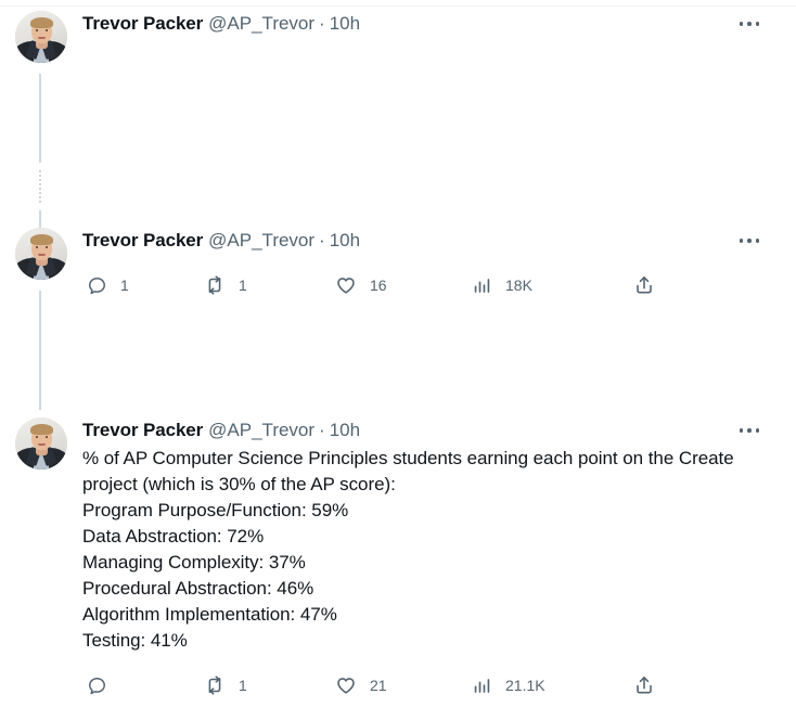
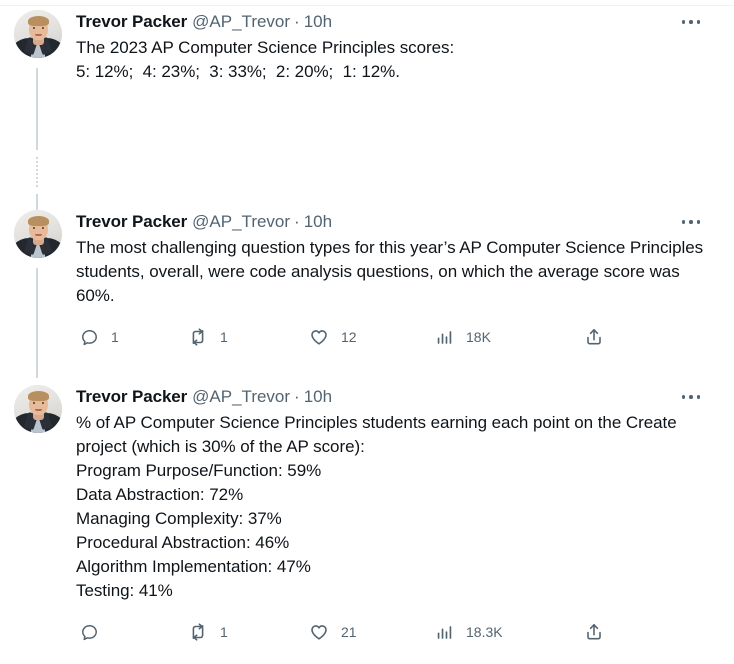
  Trevor Packer @AP_Trevor · 10h
+ The 2023 AP Computer Science Principles scores:
+ 5: 12%; 4: 23%; 3: 33%; 2: 20%; 1: 12%.
  Trevor Packer @AP_Trevor · 10h
+ The most challenging question types for this year’s AP Computer Science Principles students, overall, were code analysis questions, on which the average score was 60%.
  1
  1
- 16
+ 12
  18K
  Trevor Packer @AP_Trevor · 10h
  % of AP Computer Science Principles students earning each point on the Create project (which is 30% of the AP score):
  Program Purpose/Function: 59%
  Data Abstraction: 72%
  Managing Complexity: 37%
  Procedural Abstraction: 46%
  Algorithm Implementation: 47%
  Testing: 41%
  1
  21
- 21.1K
+ 18.3K
